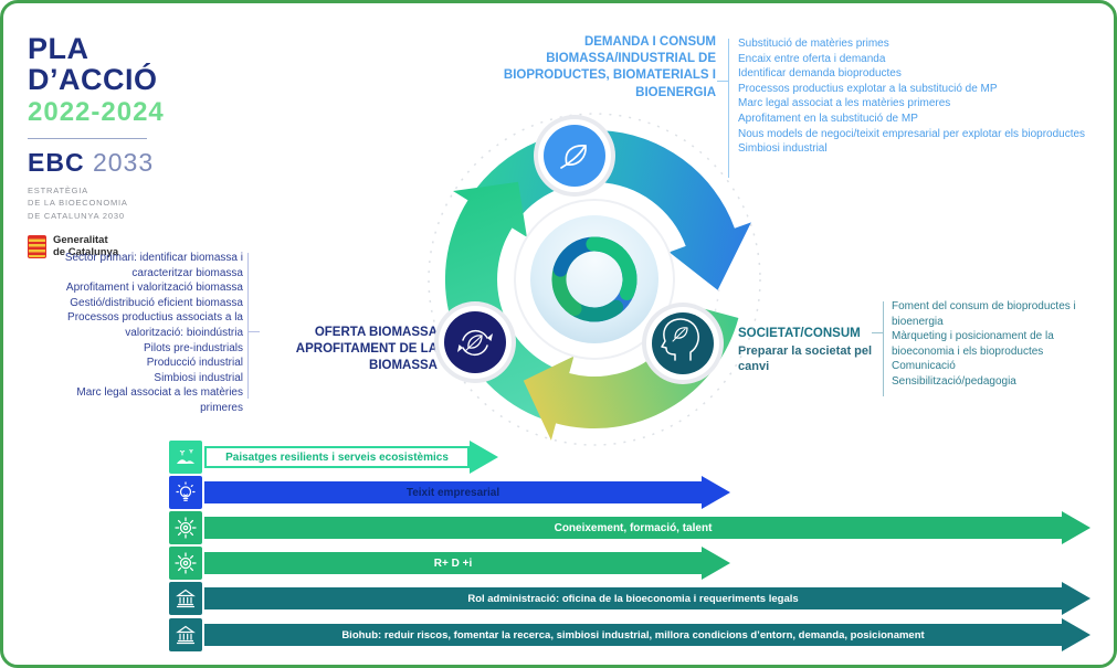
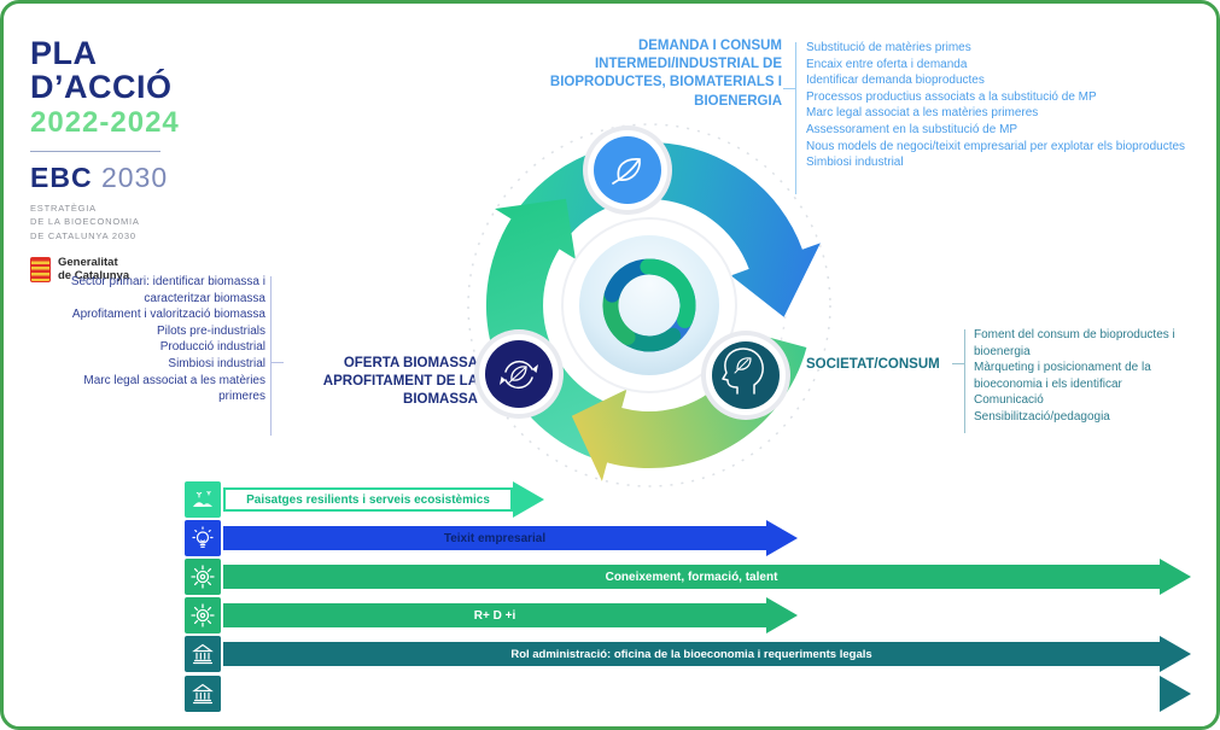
  PLA
  D’ACCIÓ
  2022-2024
- EBC 2033
+ EBC 2030
  ESTRATÈGIA
  DE LA BIOECONOMIA
  DE CATALUNYA 2030
  Generalitat
  de Catalunya
- DEMANDA I CONSUM BIOMASSA/INDUSTRIAL DE BIOPRODUCTES, BIOMATERIALS I BIOENERGIA
+ DEMANDA I CONSUM INTERMEDI/INDUSTRIAL DE BIOPRODUCTES, BIOMATERIALS I BIOENERGIA
  Substitució de matèries primes
  Encaix entre oferta i demanda
  Identificar demanda bioproductes
- Processos productius explotar a la substitució de MP
+ Processos productius associats a la substitució de MP
  Marc legal associat a les matèries primeres
- Aprofitament en la substitució de MP
+ Assessorament en la substitució de MP
  Nous models de negoci/teixit empresarial per explotar els bioproductes
  Simbiosi industrial
  Sector primari: identificar biomassa i caracteritzar biomassa
  Aprofitament i valorització biomassa
- Gestió/distribució eficient biomassa
- Processos productius associats a la valorització: bioindústria
  Pilots pre-industrials
  Producció industrial
  Simbiosi industrial
  Marc legal associat a les matèries primeres
  OFERTA BIOMASSA APROFITAMENT DE LA BIOMASSA
  SOCIETAT/CONSUM
- Preparar la societat pel canvi
  Foment del consum de bioproductes i bioenergia
- Màrqueting i posicionament de la bioeconomia i els bioproductes
+ Màrqueting i posicionament de la bioeconomia i els identificar
  Comunicació
  Sensibilització/pedagogia
  Paisatges resilients i serveis ecosistèmics
  Teixit empresarial
  Coneixement, formació, talent
  R+ D +i
  Rol administració: oficina de la bioeconomia i requeriments legals
- Biohub: reduir riscos, fomentar la recerca, simbiosi industrial, millora condicions d’entorn, demanda, posicionament
